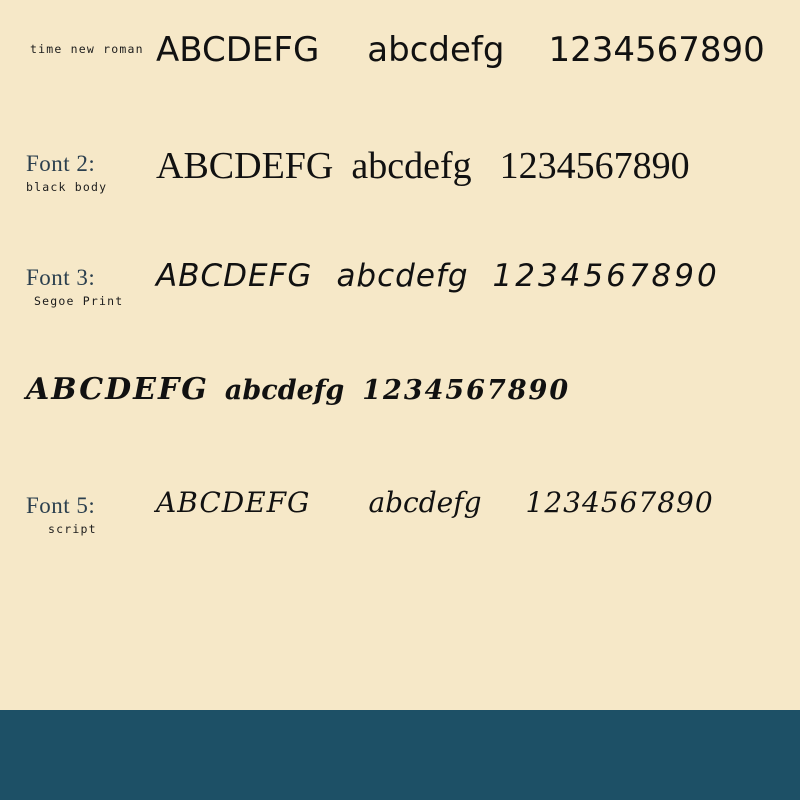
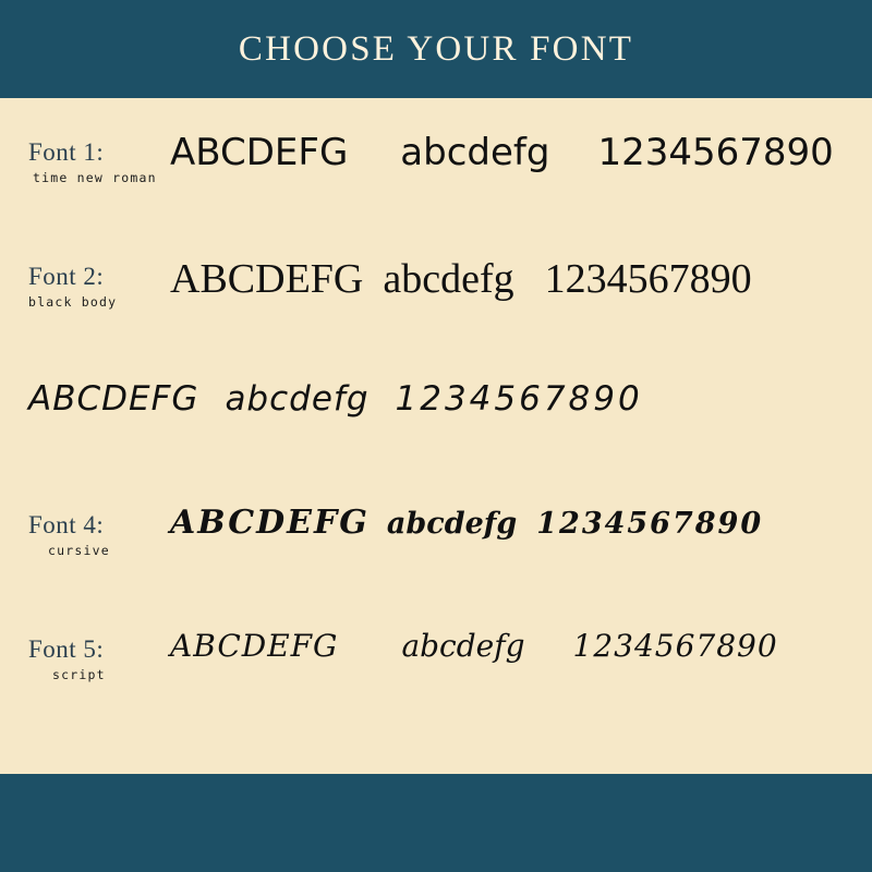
+ CHOOSE YOUR FONT
+ Font 1:
  time new roman
  ABCDEFG
  abcdefg
  1234567890
  Font 2:
  black body
  ABCDEFG
  abcdefg
  1234567890
- Font 3:
- Segoe Print
  ABCDEFG
  abcdefg
  1234567890
+ Font 4:
+ cursive
  ABCDEFG
  abcdefg
  1234567890
  Font 5:
  script
  ABCDEFG
  abcdefg
  1234567890
